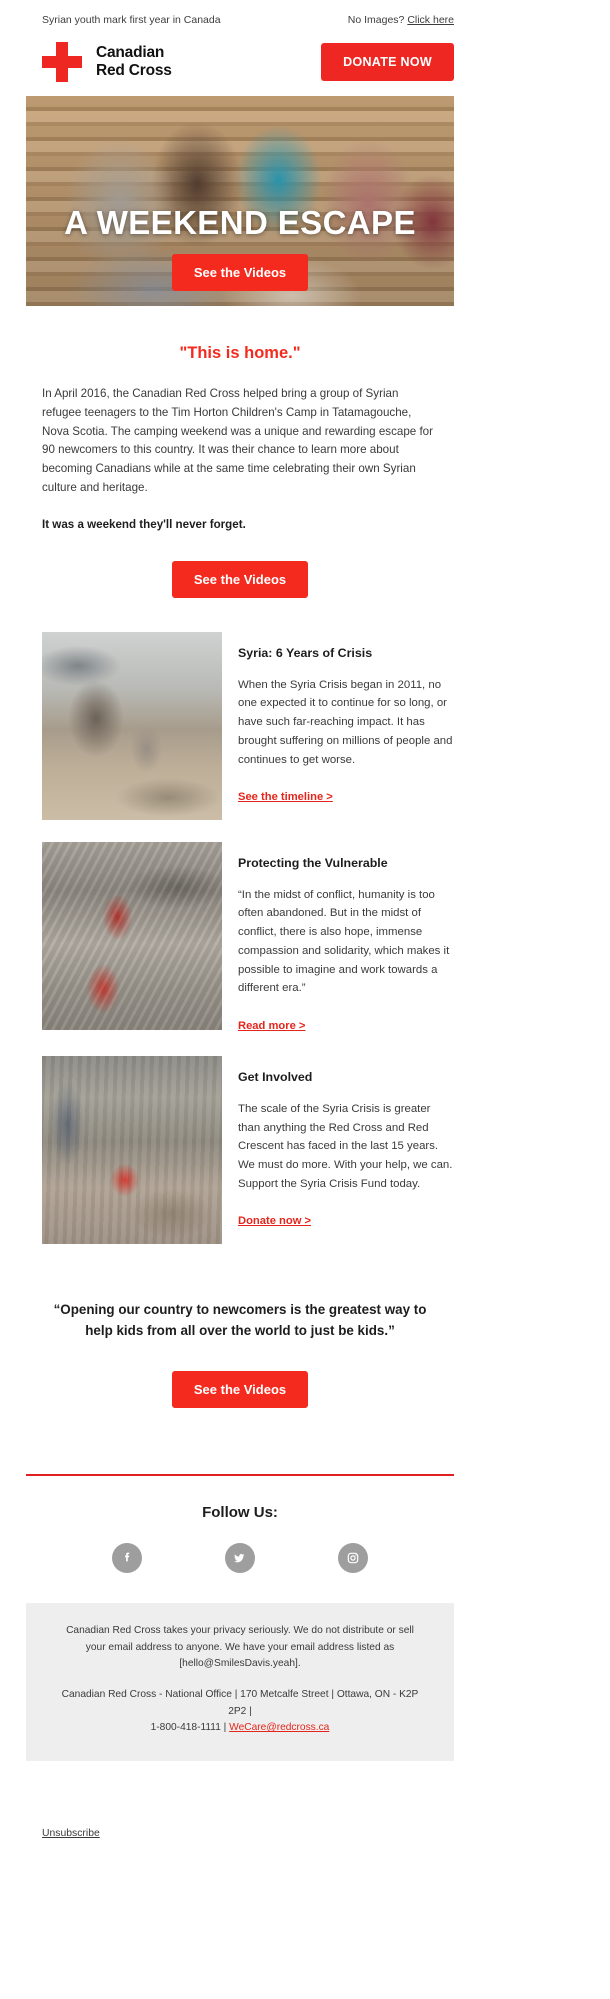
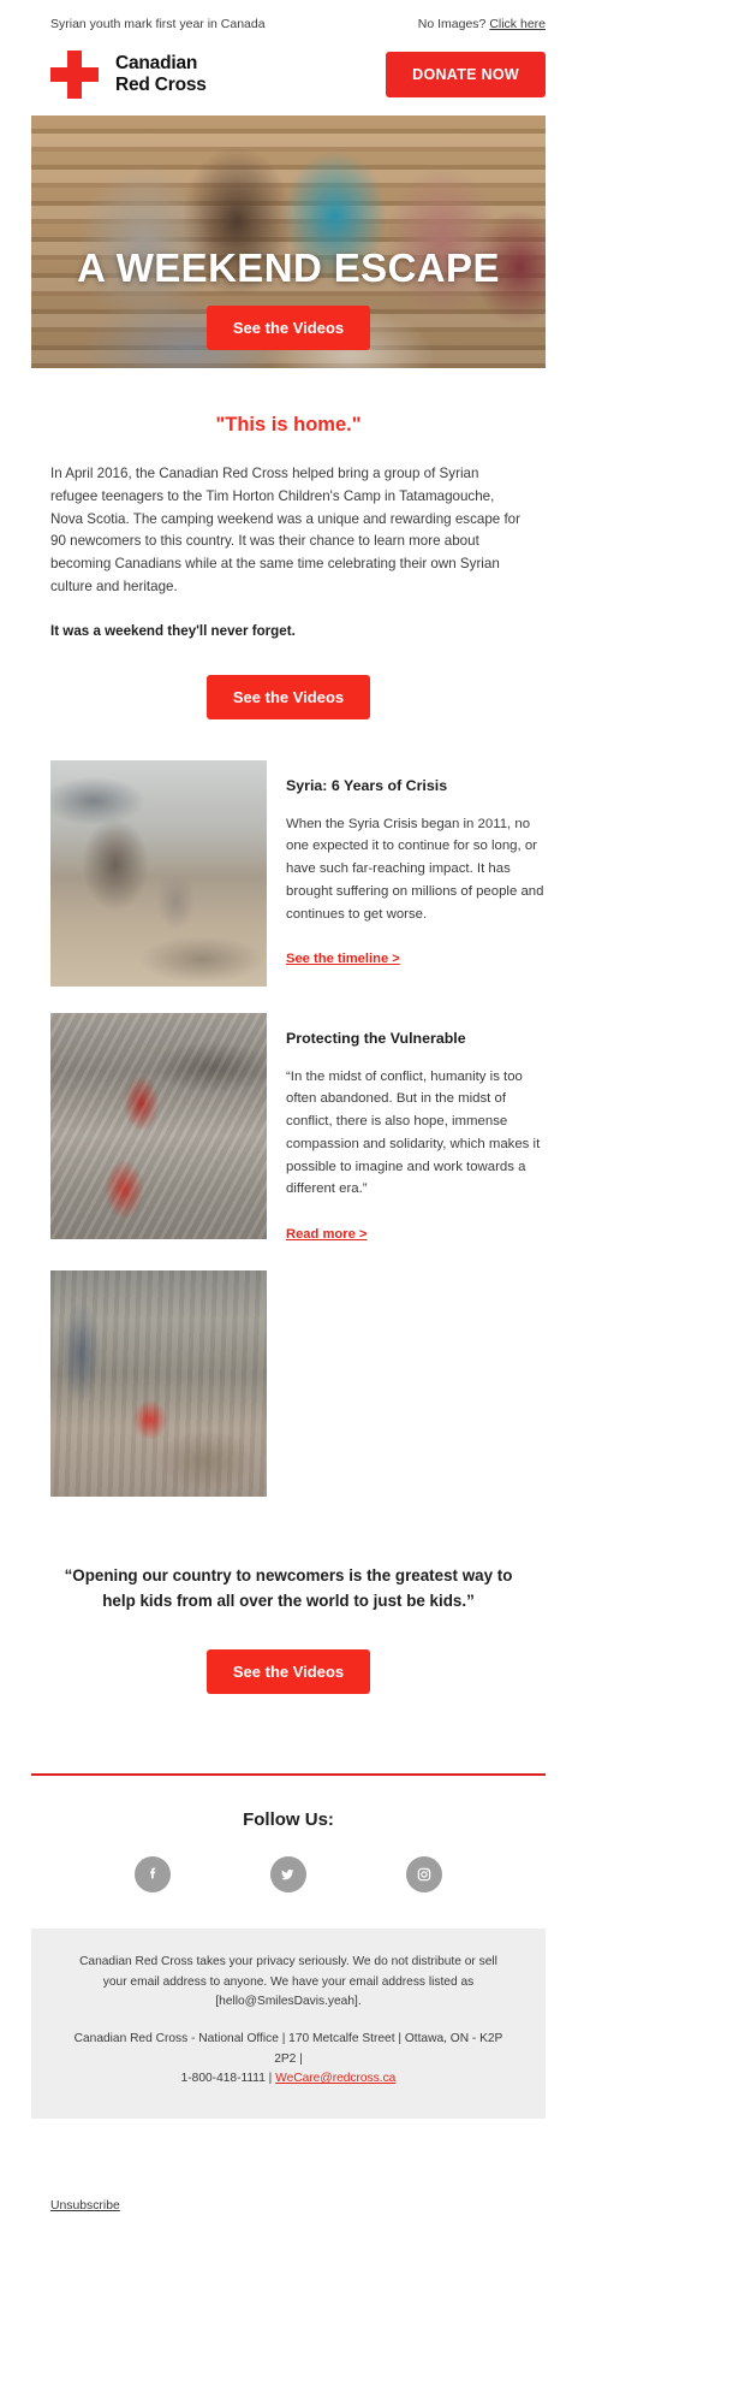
  Syrian youth mark first year in Canada
  No Images? Click here
  Canadian
  Red Cross
  DONATE NOW
  A WEEKEND ESCAPE
  See the Videos
  "This is home."
  In April 2016, the Canadian Red Cross helped bring a group of Syrian refugee teenagers to the Tim Horton Children's Camp in Tatamagouche, Nova Scotia. The camping weekend was a unique and rewarding escape for 90 newcomers to this country. It was their chance to learn more about becoming Canadians while at the same time celebrating their own Syrian culture and heritage.
  It was a weekend they'll never forget.
  See the Videos
  Syria: 6 Years of Crisis
  When the Syria Crisis began in 2011, no one expected it to continue for so long, or have such far-reaching impact. It has brought suffering on millions of people and continues to get worse.
  See the timeline >
  Protecting the Vulnerable
  “In the midst of conflict, humanity is too often abandoned. But in the midst of conflict, there is also hope, immense compassion and solidarity, which makes it possible to imagine and work towards a different era.”
  Read more >
- Get Involved
- The scale of the Syria Crisis is greater than anything the Red Cross and Red Crescent has faced in the last 15 years. We must do more. With your help, we can. Support the Syria Crisis Fund today.
- Donate now >
  “Opening our country to newcomers is the greatest way to
  help kids from all over the world to just be kids.”
  See the Videos
  Follow Us:
  Canadian Red Cross takes your privacy seriously. We do not distribute or sell your email address to anyone. We have your email address listed as [hello@SmilesDavis.yeah].
  Canadian Red Cross - National Office | 170 Metcalfe Street | Ottawa, ON - K2P 2P2 |
  1-800-418-1111 | WeCare@redcross.ca
  Unsubscribe
